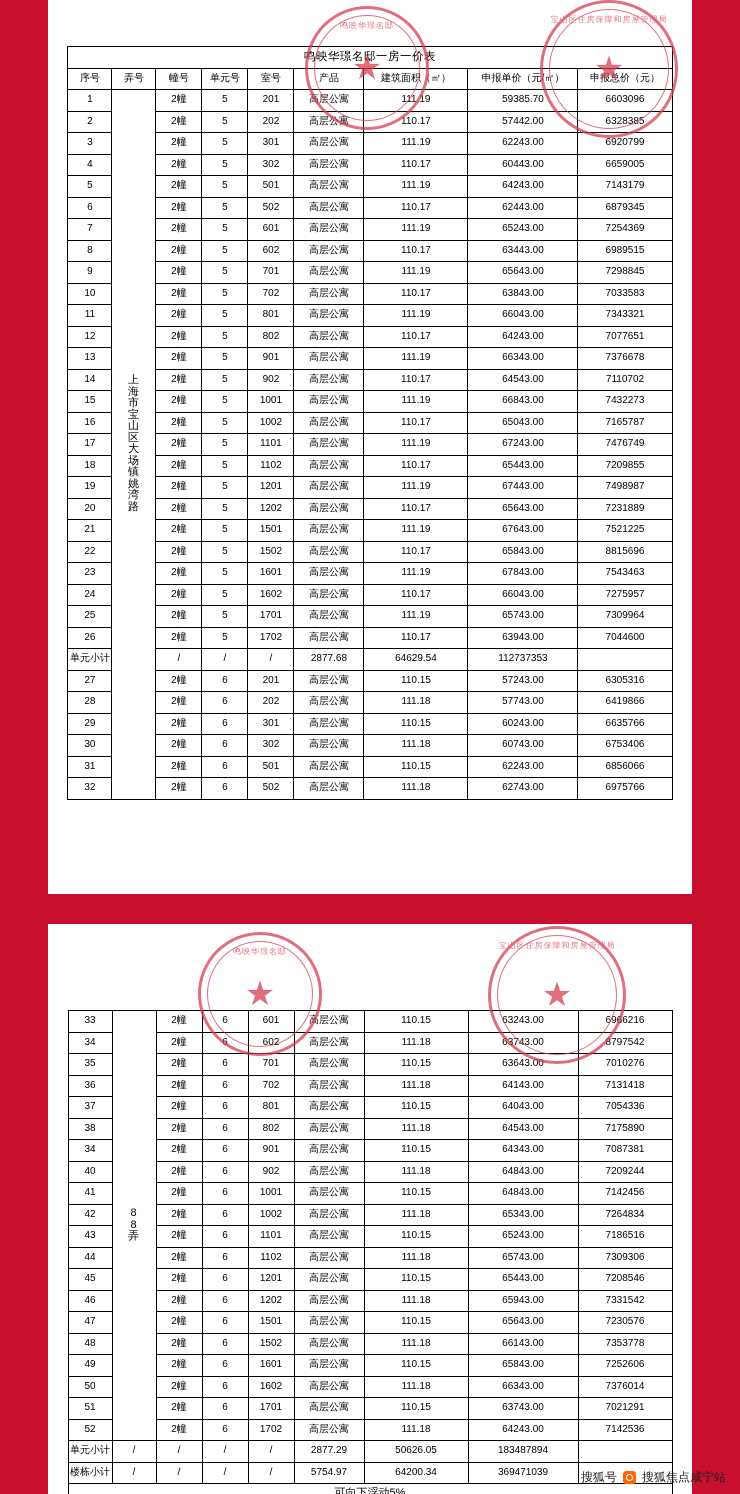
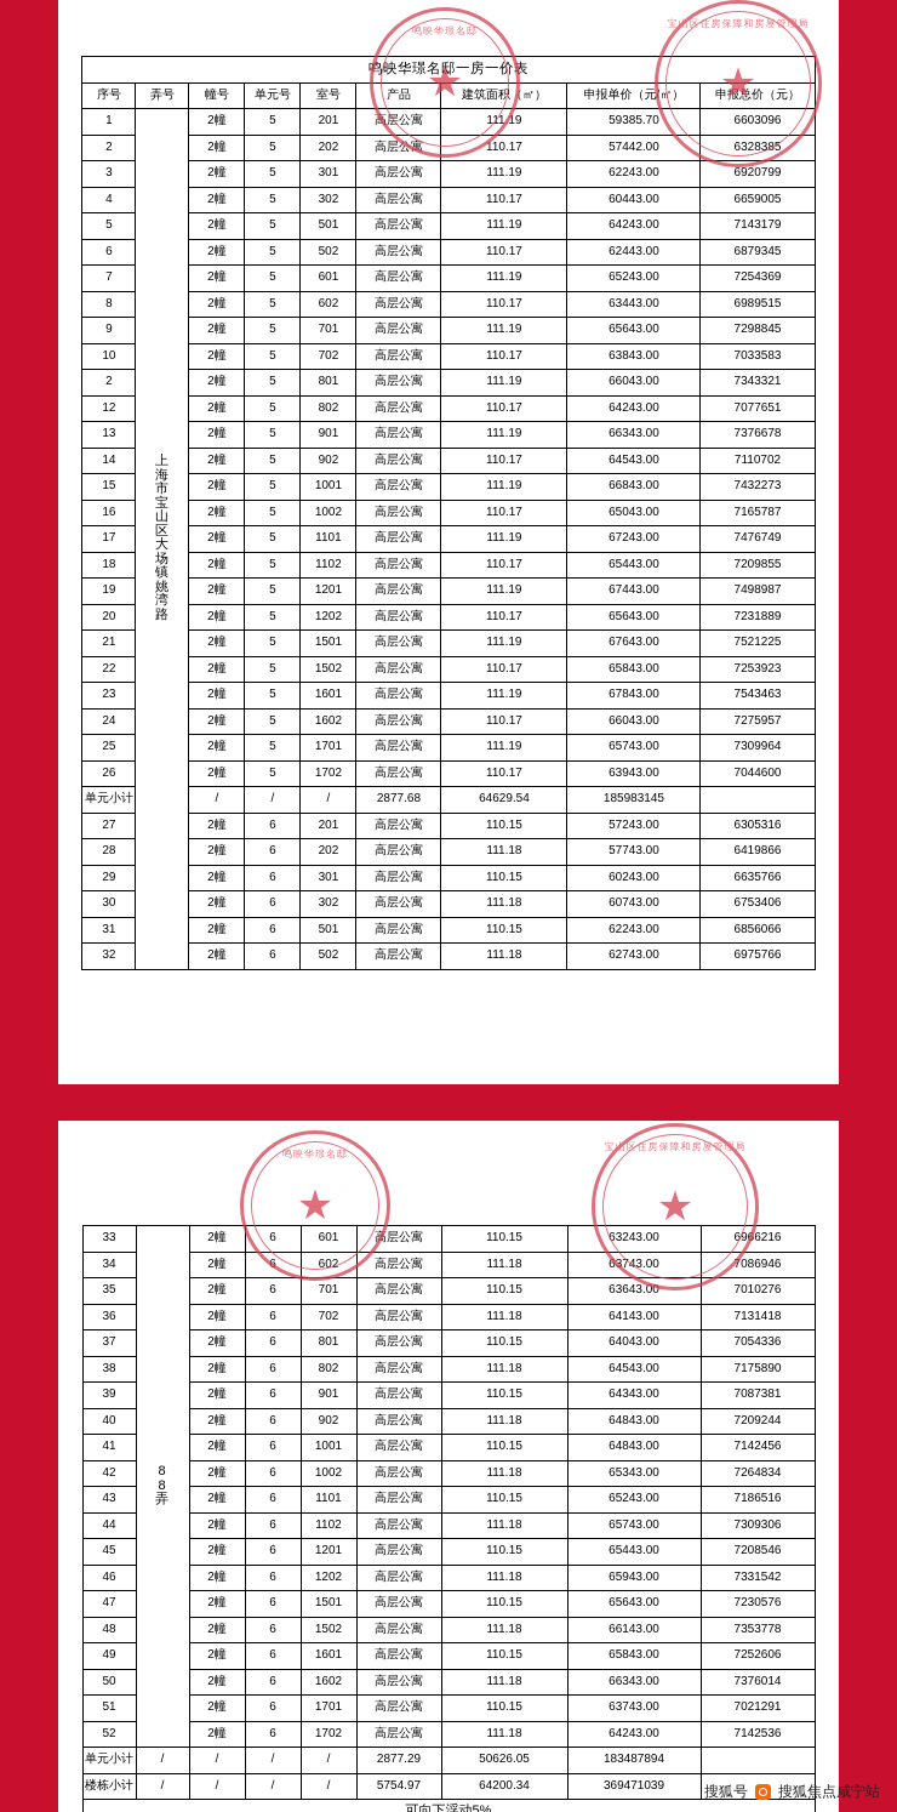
  ★
  鸣映华璟名邸
  ★
  宝山区住房保障和房屋管理局
  鸣映华璟名邸一房一价表
  序号	弄号	幢号	单元号	室号	产品	建筑面积（㎡）	申报单价（元/㎡）	申报总价（元）
  1	上海市宝山区大场镇姚湾路	2幢	5	201	高层公寓	111.19	59385.70	6603096
  2	2幢	5	202	高层公寓	110.17	57442.00	6328385
  3	2幢	5	301	高层公寓	111.19	62243.00	6920799
  4	2幢	5	302	高层公寓	110.17	60443.00	6659005
  5	2幢	5	501	高层公寓	111.19	64243.00	7143179
  6	2幢	5	502	高层公寓	110.17	62443.00	6879345
  7	2幢	5	601	高层公寓	111.19	65243.00	7254369
  8	2幢	5	602	高层公寓	110.17	63443.00	6989515
  9	2幢	5	701	高层公寓	111.19	65643.00	7298845
  10	2幢	5	702	高层公寓	110.17	63843.00	7033583
- 11	2幢	5	801	高层公寓	111.19	66043.00	7343321
+ 2	2幢	5	801	高层公寓	111.19	66043.00	7343321
  12	2幢	5	802	高层公寓	110.17	64243.00	7077651
  13	2幢	5	901	高层公寓	111.19	66343.00	7376678
  14	2幢	5	902	高层公寓	110.17	64543.00	7110702
  15	2幢	5	1001	高层公寓	111.19	66843.00	7432273
  16	2幢	5	1002	高层公寓	110.17	65043.00	7165787
  17	2幢	5	1101	高层公寓	111.19	67243.00	7476749
  18	2幢	5	1102	高层公寓	110.17	65443.00	7209855
  19	2幢	5	1201	高层公寓	111.19	67443.00	7498987
  20	2幢	5	1202	高层公寓	110.17	65643.00	7231889
  21	2幢	5	1501	高层公寓	111.19	67643.00	7521225
- 22	2幢	5	1502	高层公寓	110.17	65843.00	8815696
+ 22	2幢	5	1502	高层公寓	110.17	65843.00	7253923
  23	2幢	5	1601	高层公寓	111.19	67843.00	7543463
  24	2幢	5	1602	高层公寓	110.17	66043.00	7275957
  25	2幢	5	1701	高层公寓	111.19	65743.00	7309964
  26	2幢	5	1702	高层公寓	110.17	63943.00	7044600
- 单元小计	/	/	/	2877.68	64629.54	112737353
+ 单元小计	/	/	/	2877.68	64629.54	185983145
  27	2幢	6	201	高层公寓	110.15	57243.00	6305316
  28	2幢	6	202	高层公寓	111.18	57743.00	6419866
  29	2幢	6	301	高层公寓	110.15	60243.00	6635766
  30	2幢	6	302	高层公寓	111.18	60743.00	6753406
  31	2幢	6	501	高层公寓	110.15	62243.00	6856066
  32	2幢	6	502	高层公寓	111.18	62743.00	6975766
  ★
  鸣映华璟名邸
  ★
  宝山区住房保障和房屋管理局
  33	88弄	2幢	6	601	高层公寓	110.15	63243.00	6966216
- 34	2幢	6	602	高层公寓	111.18	63743.00	8797542
+ 34	2幢	6	602	高层公寓	111.18	63743.00	7086946
  35	2幢	6	701	高层公寓	110.15	63643.00	7010276
  36	2幢	6	702	高层公寓	111.18	64143.00	7131418
  37	2幢	6	801	高层公寓	110.15	64043.00	7054336
  38	2幢	6	802	高层公寓	111.18	64543.00	7175890
- 34	2幢	6	901	高层公寓	110.15	64343.00	7087381
+ 39	2幢	6	901	高层公寓	110.15	64343.00	7087381
  40	2幢	6	902	高层公寓	111.18	64843.00	7209244
  41	2幢	6	1001	高层公寓	110.15	64843.00	7142456
  42	2幢	6	1002	高层公寓	111.18	65343.00	7264834
  43	2幢	6	1101	高层公寓	110.15	65243.00	7186516
  44	2幢	6	1102	高层公寓	111.18	65743.00	7309306
  45	2幢	6	1201	高层公寓	110.15	65443.00	7208546
  46	2幢	6	1202	高层公寓	111.18	65943.00	7331542
  47	2幢	6	1501	高层公寓	110.15	65643.00	7230576
  48	2幢	6	1502	高层公寓	111.18	66143.00	7353778
  49	2幢	6	1601	高层公寓	110.15	65843.00	7252606
  50	2幢	6	1602	高层公寓	111.18	66343.00	7376014
  51	2幢	6	1701	高层公寓	110.15	63743.00	7021291
  52	2幢	6	1702	高层公寓	111.18	64243.00	7142536
  单元小计	/	/	/	/	2877.29	50626.05	183487894
  楼栋小计	/	/	/	/	5754.97	64200.34	369471039
  可向下浮动5%
  搜狐号
  搜狐焦点咸宁站
